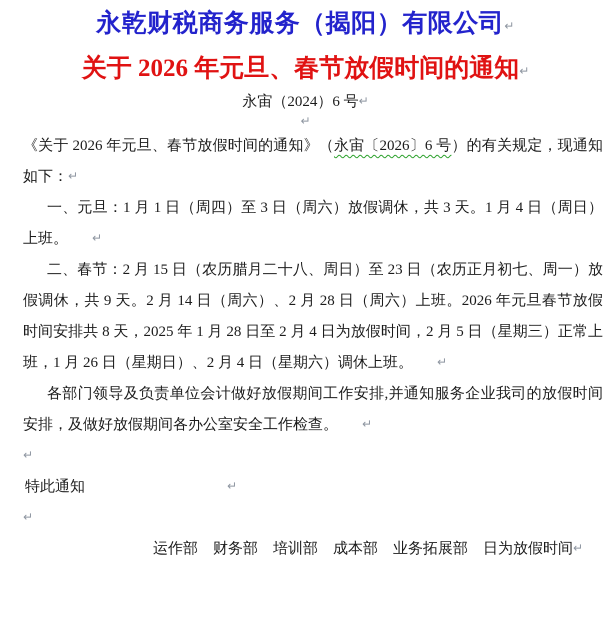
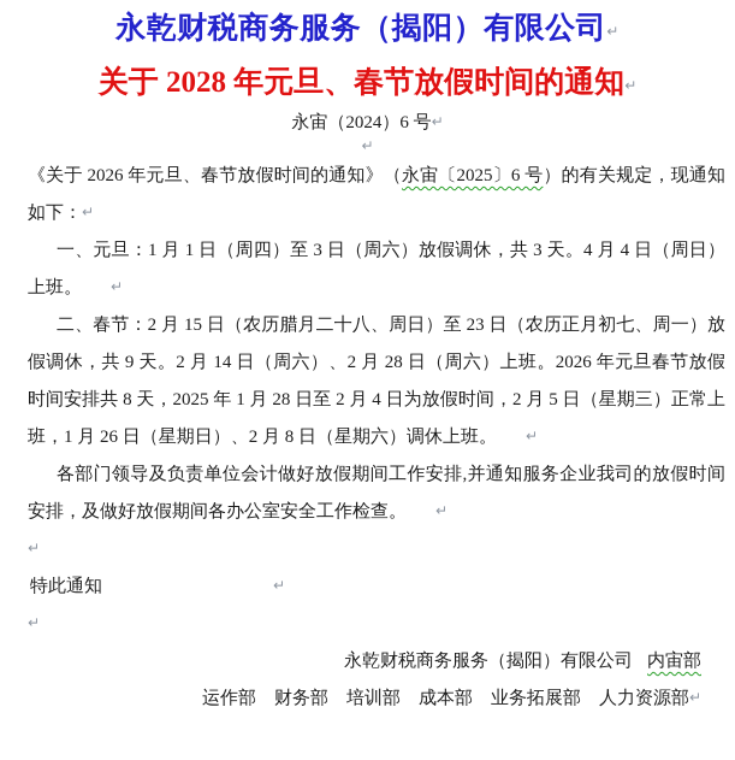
  永乾财税商务服务（揭阳）有限公司↵
- 关于 2026 年元旦、春节放假时间的通知↵
+ 关于 2028 年元旦、春节放假时间的通知↵
  永宙（2024）6 号↵
  ↵
- 《关于 2026 年元旦、春节放假时间的通知》（永宙〔2026〕6 号）的有关规定，现通知如下：↵
+ 《关于 2026 年元旦、春节放假时间的通知》（永宙〔2025〕6 号）的有关规定，现通知如下：↵
- 一、元旦：1 月 1 日（周四）至 3 日（周六）放假调休，共 3 天。1 月 4 日（周日）上班。 ↵
+ 一、元旦：1 月 1 日（周四）至 3 日（周六）放假调休，共 3 天。4 月 4 日（周日）上班。 ↵
- 二、春节：2 月 15 日（农历腊月二十八、周日）至 23 日（农历正月初七、周一）放假调休，共 9 天。2 月 14 日（周六）、2 月 28 日（周六）上班。2026 年元旦春节放假时间安排共 8 天，2025 年 1 月 28 日至 2 月 4 日为放假时间，2 月 5 日（星期三）正常上班，1 月 26 日（星期日）、2 月 4 日（星期六）调休上班。 ↵
+ 二、春节：2 月 15 日（农历腊月二十八、周日）至 23 日（农历正月初七、周一）放假调休，共 9 天。2 月 14 日（周六）、2 月 28 日（周六）上班。2026 年元旦春节放假时间安排共 8 天，2025 年 1 月 28 日至 2 月 4 日为放假时间，2 月 5 日（星期三）正常上班，1 月 26 日（星期日）、2 月 8 日（星期六）调休上班。 ↵
  各部门领导及负责单位会计做好放假期间工作安排,并通知服务企业我司的放假时间安排，及做好放假期间各办公室安全工作检查。 ↵
  ↵
  特此通知 ↵
  ↵
+ 永乾财税商务服务（揭阳）有限公司 内宙部
- 运作部 财务部 培训部 成本部 业务拓展部 日为放假时间↵
+ 运作部 财务部 培训部 成本部 业务拓展部 人力资源部↵
